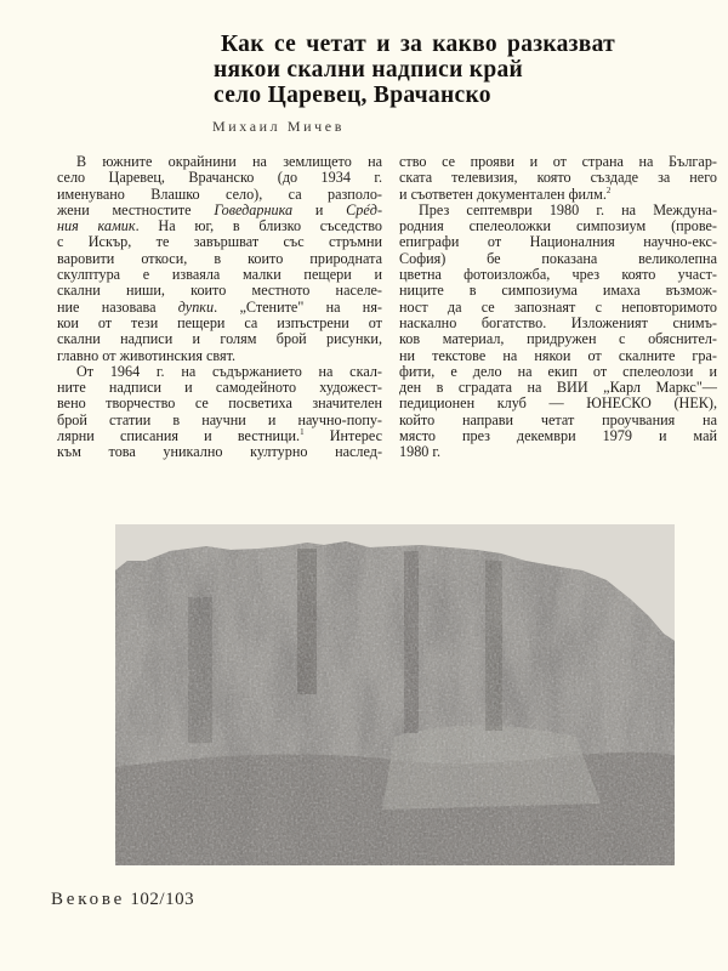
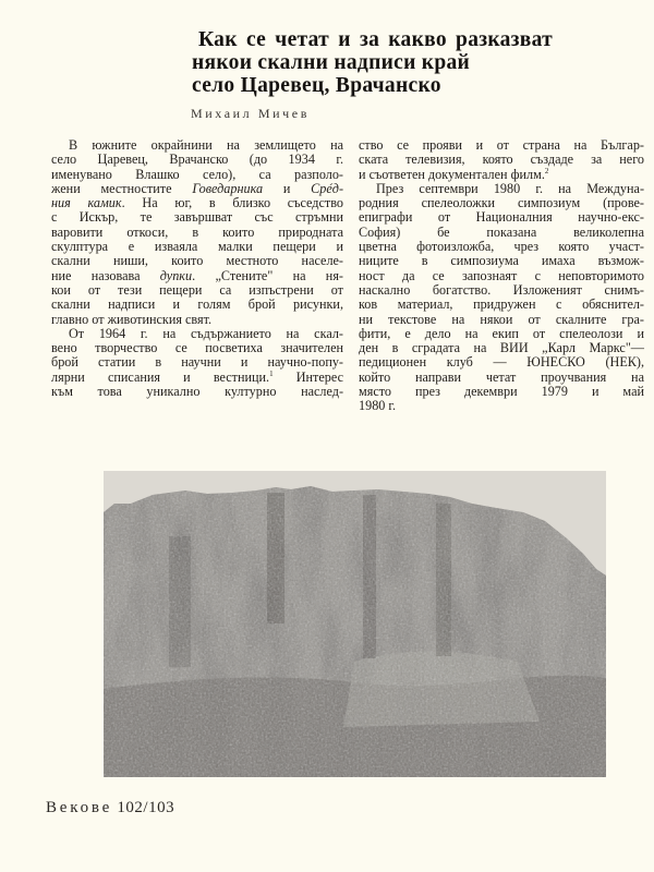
  Как се четат и за какво разказват
  някои скални надписи край
  село Царевец, Врачанско
  Михаил Мичев
  В южните окрайнини на землището на
  село Царевец, Врачанско (до 1934 г.
  именувано Влашко село), са разполо-
  жени местностите Говедарника и Срéд-
  ния камик. На юг, в близко съседство
  с Искър, те завършват със стръмни
  варовити откоси, в които природната
  скулптура е изваяла малки пещери и
  скални ниши, които местното населе-
  ние назовава дупки. „Стените" на ня-
  кои от тези пещери са изпъстрени от
  скални надписи и голям брой рисунки,
  главно от животинския свят.
  От 1964 г. на съдържанието на скал-
- ните надписи и самодейното художест-
  вено творчество се посветиха значителен
  брой статии в научни и научно-попу-
  лярни списания и вестници.1 Интерес
  към това уникално културно наслед-
  ство се прояви и от страна на Българ-
  ската телевизия, която създаде за него
  и съответен документален филм.2
  През септември 1980 г. на Междуна-
  родния спелеоложки симпозиум (прове-
  епиграфи от Националния научно-екс-
  София) бе показана великолепна
  цветна фотоизложба, чрез която участ-
  ниците в симпозиума имаха възмож-
  ност да се запознаят с неповторимото
  наскално богатство. Изложеният снимъ-
  ков материал, придружен с обяснител-
  ни текстове на някои от скалните гра-
  фити, е дело на екип от спелеолози и
  ден в сградата на ВИИ „Карл Маркс"—
  педиционен клуб — ЮНЕСКО (НЕК),
  който направи четат проучвания на
  място през декември 1979 и май
  1980 г.
  Векове 102/103
